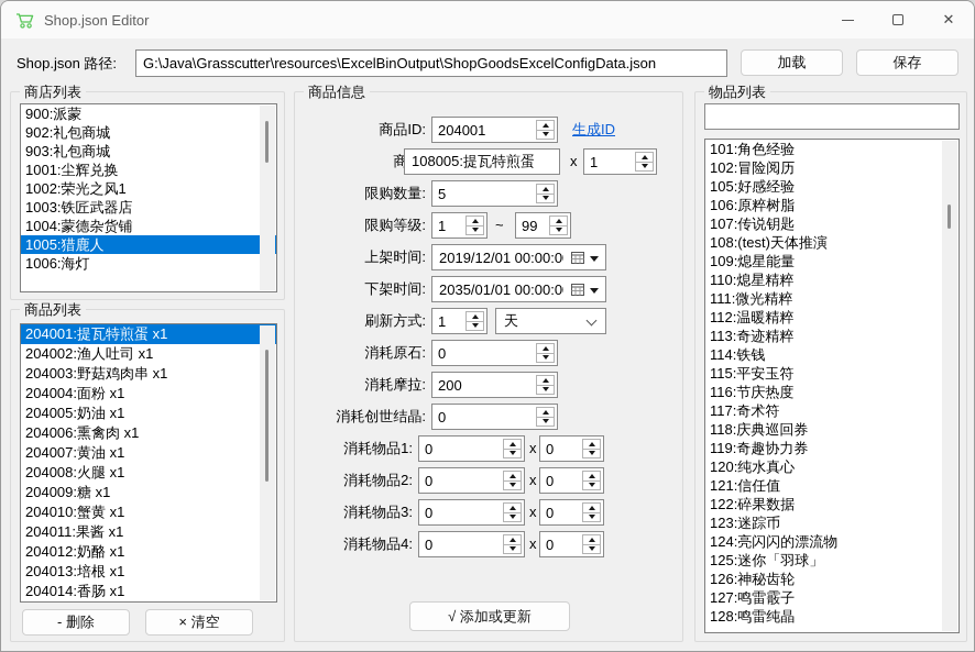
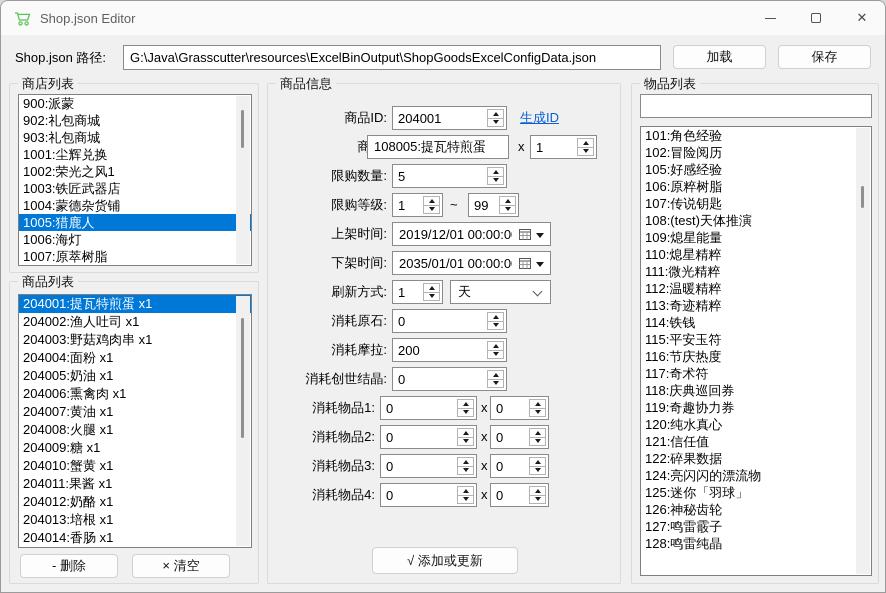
  Shop.json Editor
  ✕
  Shop.json 路径:
  G:\Java\Grasscutter\resources\ExcelBinOutput\ShopGoodsExcelConfigData.json
  加载
  保存
  商店列表
  900:派蒙
  902:礼包商城
  903:礼包商城
  1001:尘辉兑换
  1002:荣光之风1
  1003:铁匠武器店
  1004:蒙德杂货铺
  1005:猎鹿人
  1006:海灯
+ 1007:原萃树脂
  商品列表
  204001:提瓦特煎蛋 x1
  204002:渔人吐司 x1
  204003:野菇鸡肉串 x1
  204004:面粉 x1
  204005:奶油 x1
  204006:熏禽肉 x1
  204007:黄油 x1
  204008:火腿 x1
  204009:糖 x1
  204010:蟹黄 x1
  204011:果酱 x1
  204012:奶酪 x1
  204013:培根 x1
  204014:香肠 x1
  - 删除
  × 清空
  商品信息
  商品ID:
  204001
  生成ID
  108005:提瓦特煎蛋
  x
  1
  限购数量:
  5
  限购等级:
  1
  ~
  99
  上架时间:
  2019/12/01 00:00:0
  下架时间:
  2035/01/01 00:00:0
  刷新方式:
  1
  天
  消耗原石:
  0
  消耗摩拉:
  200
  消耗创世结晶:
  0
  消耗物品1:
  0
  x
  0
  消耗物品2:
  0
  x
  0
  消耗物品3:
  0
  x
  0
  消耗物品4:
  0
  x
  0
  √ 添加或更新
  物品列表
  101:角色经验
  102:冒险阅历
  105:好感经验
  106:原粹树脂
  107:传说钥匙
  108:(test)天体推演
  109:熄星能量
  110:熄星精粹
  111:微光精粹
  112:温暖精粹
  113:奇迹精粹
  114:铁钱
  115:平安玉符
  116:节庆热度
  117:奇术符
  118:庆典巡回券
  119:奇趣协力券
  120:纯水真心
  121:信任值
  122:碎果数据
- 123:迷踪币
  124:亮闪闪的漂流物
  125:迷你「羽球」
  126:神秘齿轮
  127:鸣雷霰子
  128:鸣雷纯晶
